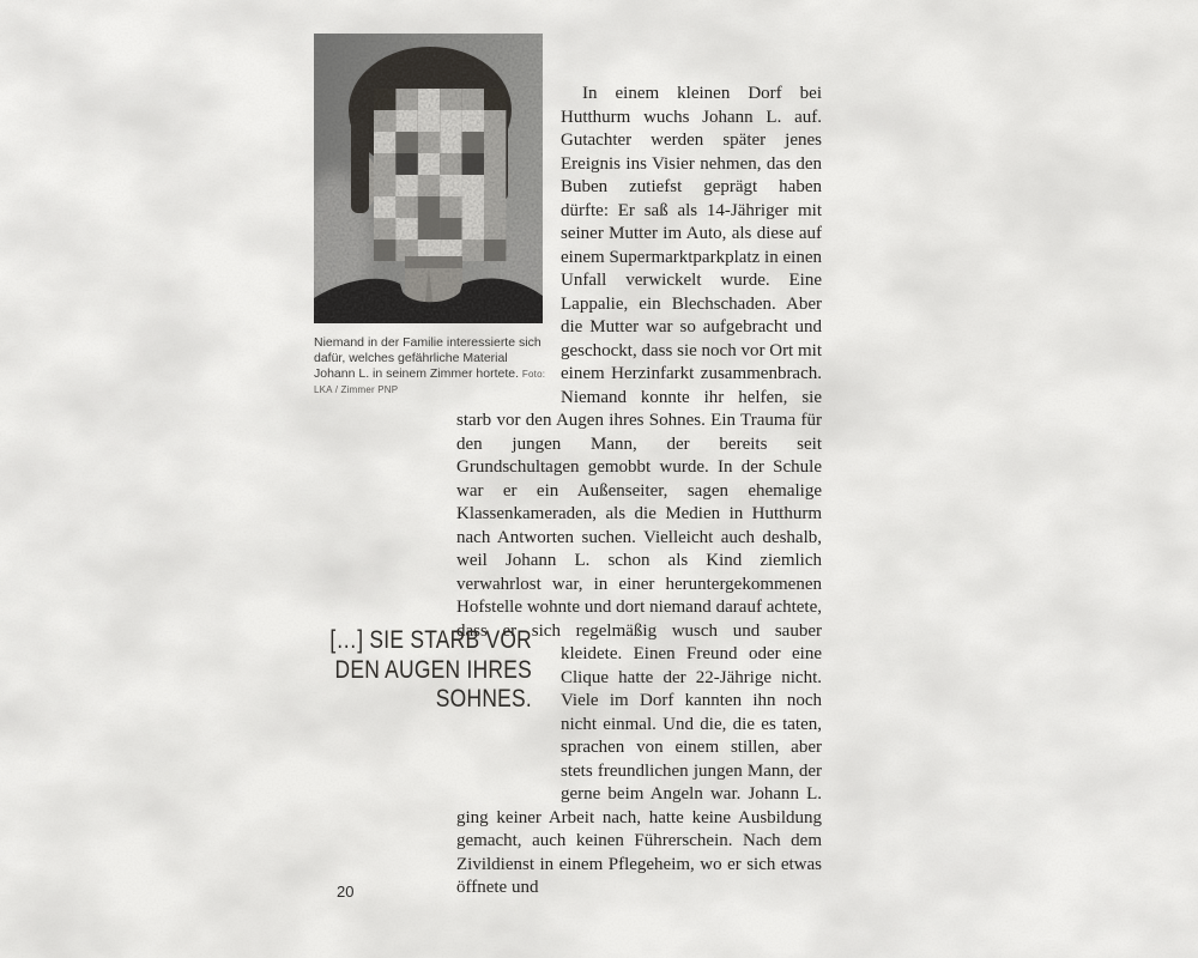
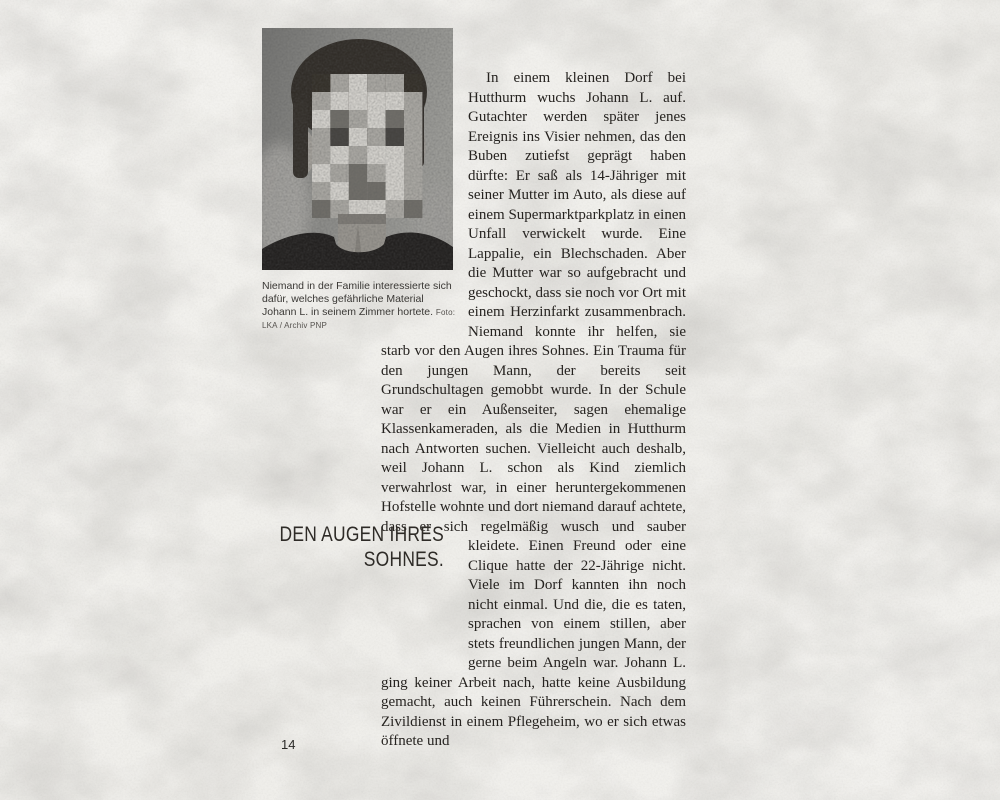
- Niemand in der Familie interessierte sich dafür, welches gefährliche Material Johann L. in seinem Zimmer hortete. Foto: LKA / Zimmer PNP
+ Niemand in der Familie interessierte sich dafür, welches gefährliche Material Johann L. in seinem Zimmer hortete. Foto: LKA / Archiv PNP
  In einem kleinen Dorf bei Hutthurm wuchs Johann L. auf. Gutachter werden später jenes Ereignis ins Visier nehmen, das den Buben zutiefst geprägt haben dürfte: Er saß als 14-Jähriger mit seiner Mutter im Auto, als diese auf einem Supermarktparkplatz in einen Unfall verwickelt wurde. Eine Lappalie, ein Blechschaden. Aber die Mutter war so aufgebracht und geschockt, dass sie noch vor Ort mit einem Herzinfarkt zusammenbrach. Niemand konnte ihr helfen, sie starb vor den Augen ihres Sohnes. Ein Trauma für den jungen Mann, der bereits seit Grundschultagen gemobbt wurde. In der Schule war er ein Außenseiter, sagen ehemalige Klassenkameraden, als die Medien in Hutthurm nach Antworten suchen. Vielleicht auch deshalb, weil Johann L. schon als Kind ziemlich verwahrlost war, in einer heruntergekommenen Hofstelle wohnte und dort niemand darauf achtete, dass er sich regelmäßig wusch und sauber kleidete. Einen Freund oder eine Clique hatte der 22-Jährige nicht. Viele im Dorf kannten ihn noch nicht einmal. Und die, die es taten, sprachen von einem stillen, aber stets freundlichen jungen Mann, der gerne beim Angeln war. Johann L. ging keiner Arbeit nach, hatte keine Ausbildung gemacht, auch keinen Führerschein. Nach dem Zivildienst in einem Pflegeheim, wo er sich etwas öffnete und
- […] SIE STARB VOR
  DEN AUGEN IHRES
  SOHNES.
- 20
+ 14
